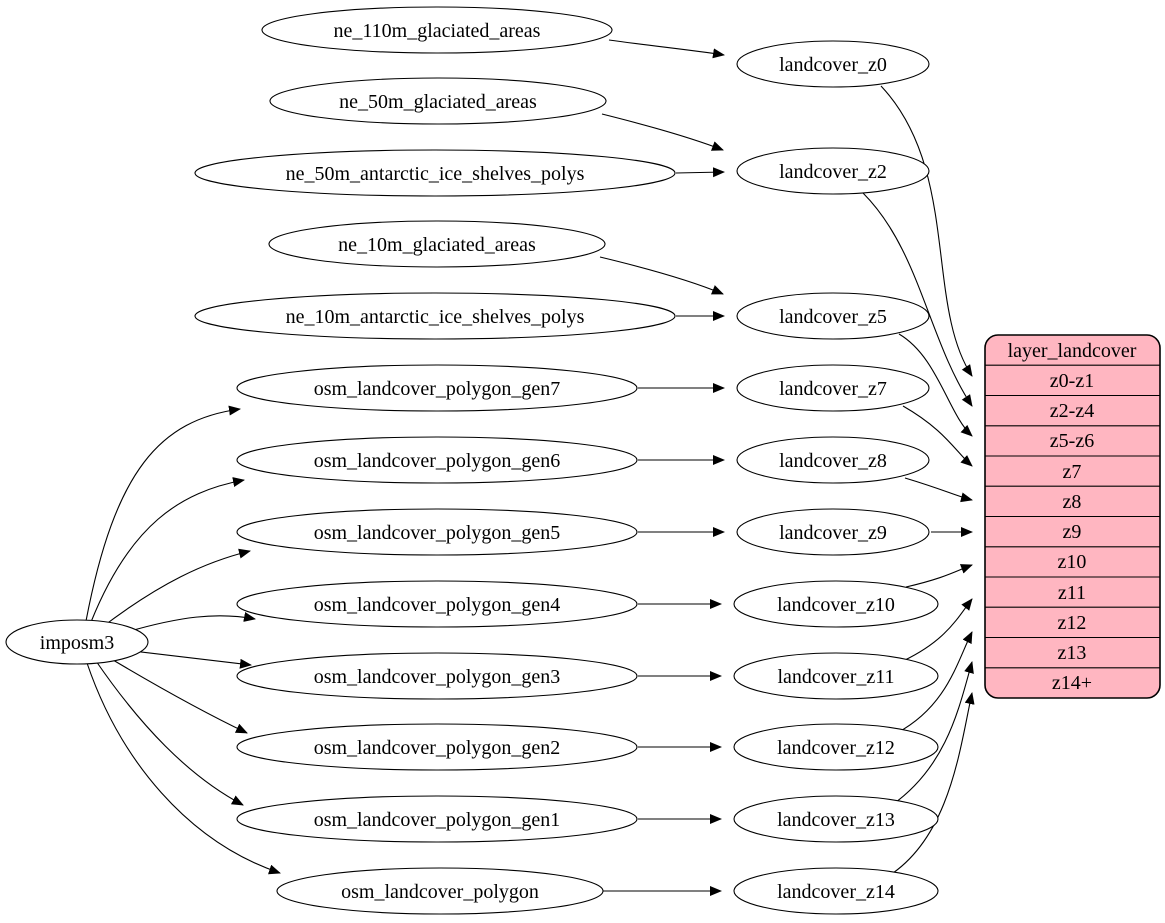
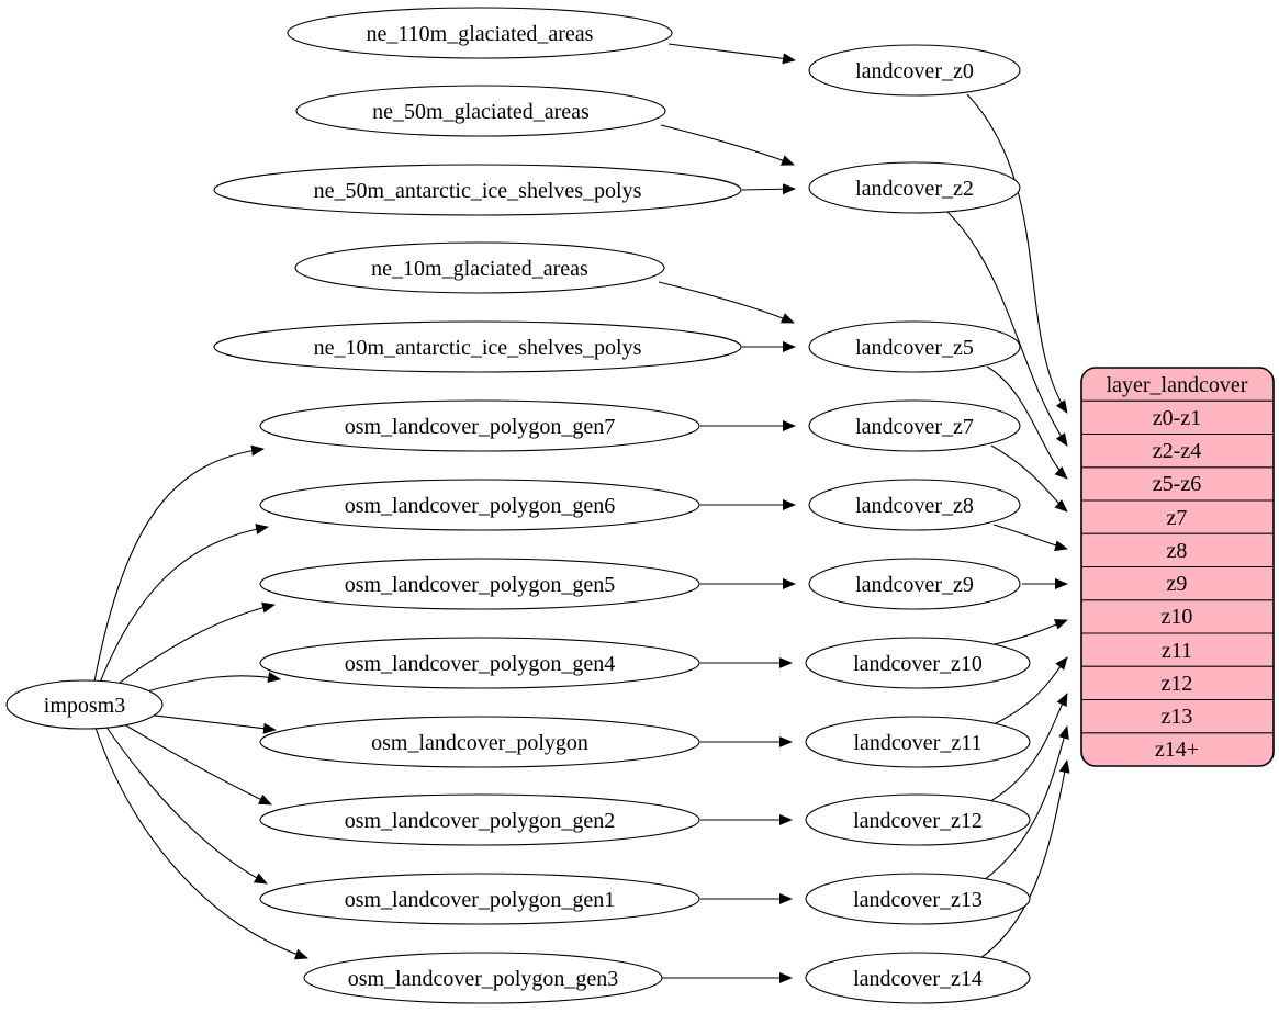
  imposm3
  ne_110m_glaciated_areas
  ne_50m_glaciated_areas
  ne_50m_antarctic_ice_shelves_polys
  ne_10m_glaciated_areas
  ne_10m_antarctic_ice_shelves_polys
  osm_landcover_polygon_gen7
  osm_landcover_polygon_gen6
  osm_landcover_polygon_gen5
  osm_landcover_polygon_gen4
- osm_landcover_polygon_gen3
+ osm_landcover_polygon
  osm_landcover_polygon_gen2
  osm_landcover_polygon_gen1
- osm_landcover_polygon
+ osm_landcover_polygon_gen3
  landcover_z0
  landcover_z2
  landcover_z5
  landcover_z7
  landcover_z8
  landcover_z9
  landcover_z10
  landcover_z11
  landcover_z12
  landcover_z13
  landcover_z14
  layer_landcover
  z0-z1
  z2-z4
  z5-z6
  z7
  z8
  z9
  z10
  z11
  z12
  z13
  z14+
